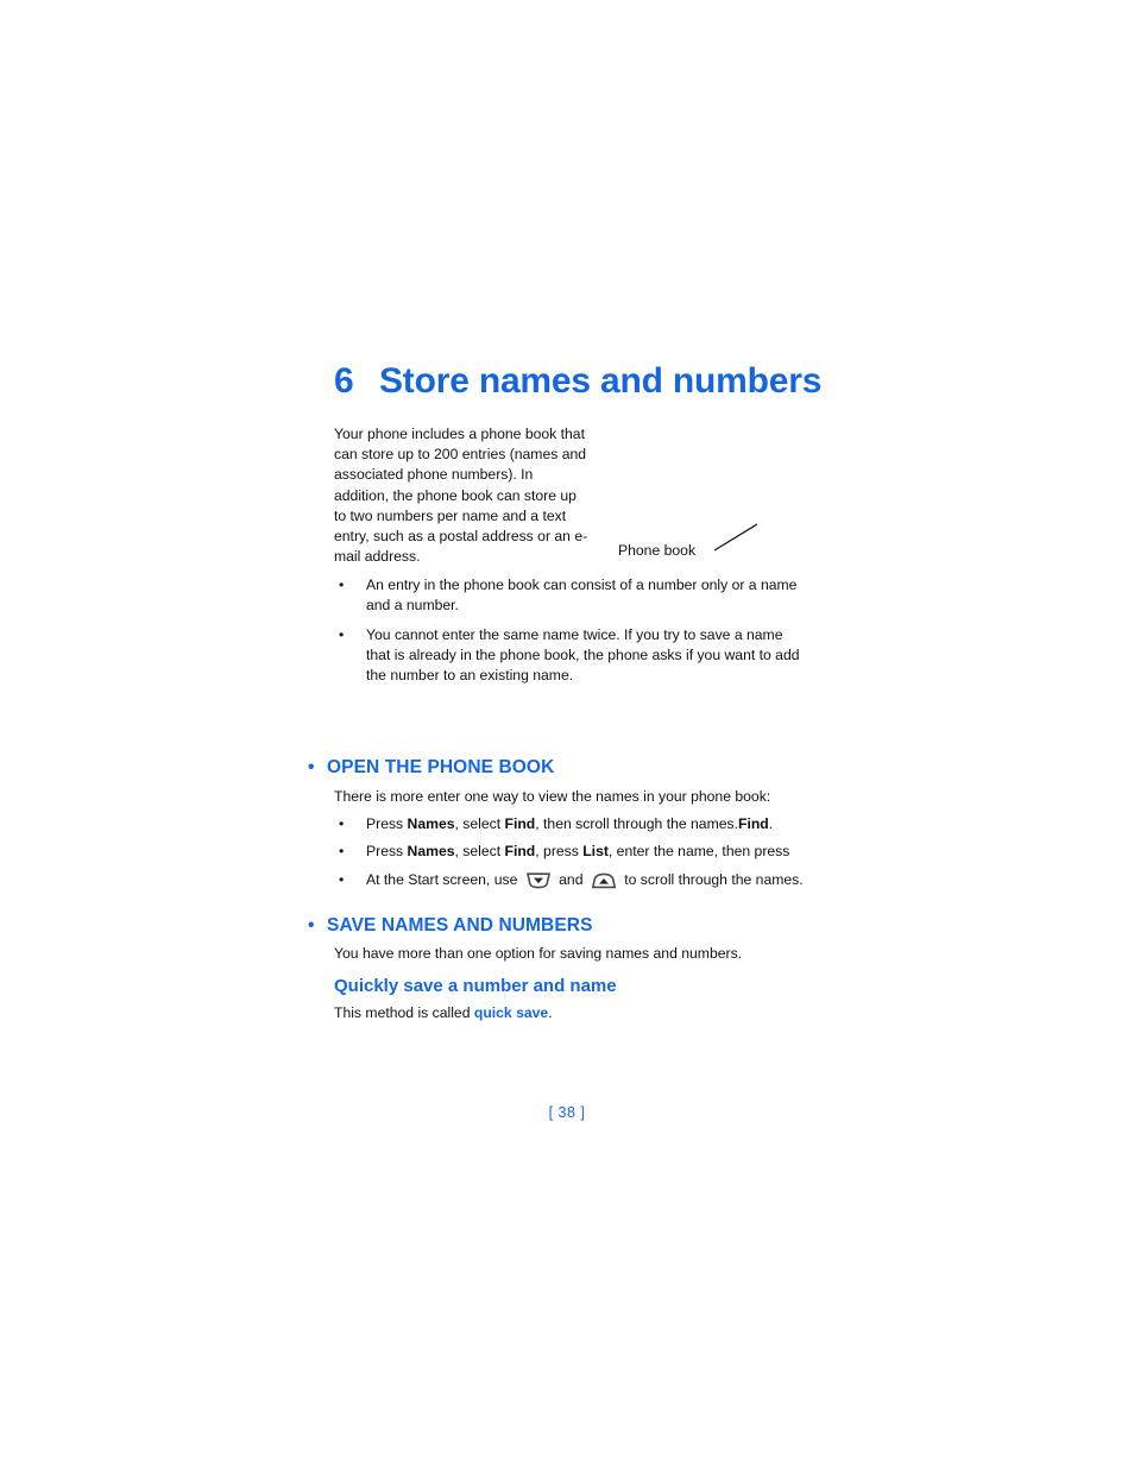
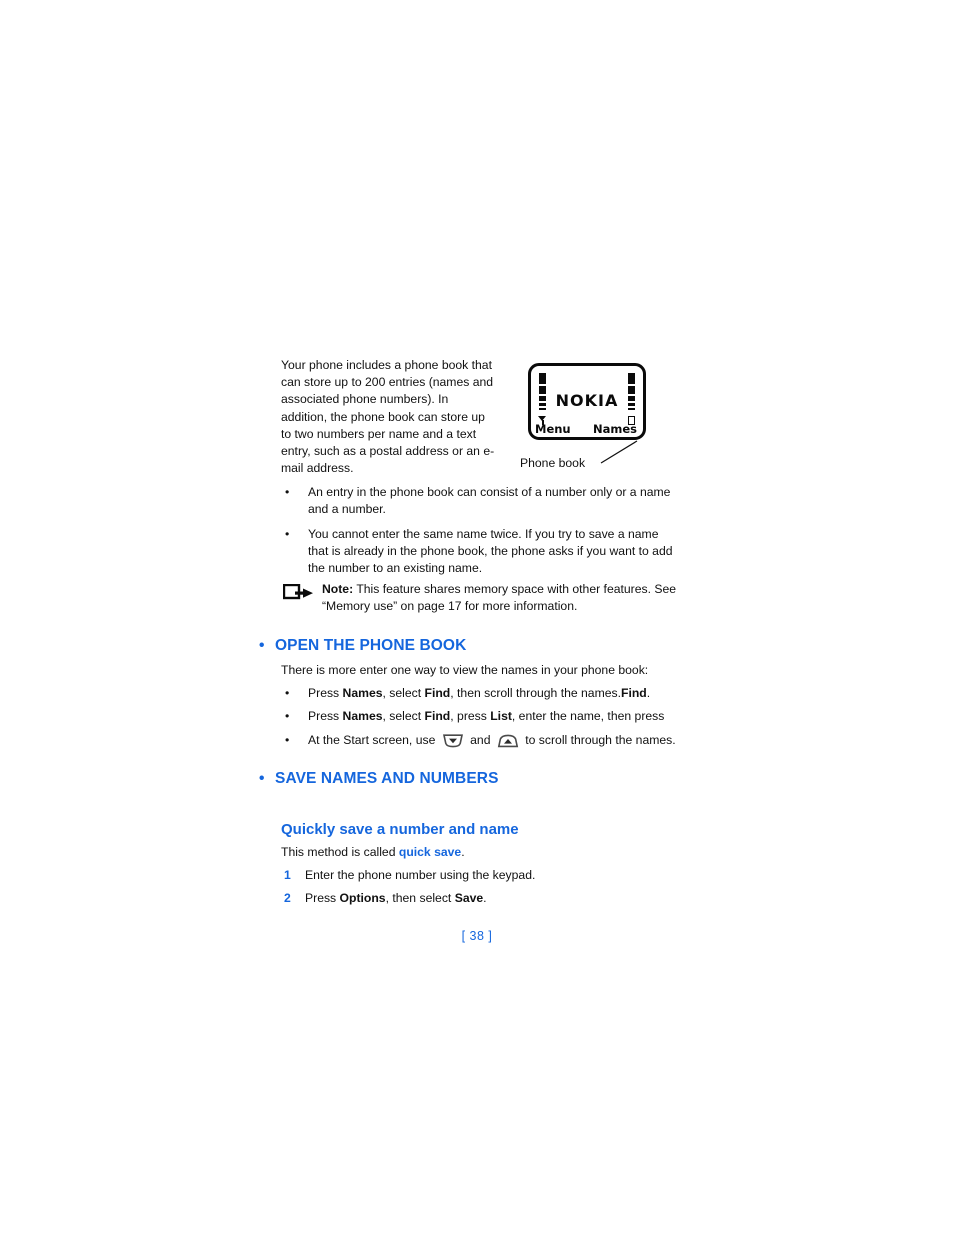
- 6 Store names and numbers
  Your phone includes a phone book that can store up to 200 entries (names and associated phone numbers). In addition, the phone book can store up to two numbers per name and a text entry, such as a postal address or an e-mail address.
+ NOKIA
+ Menu
+ Names
  Phone book
  •
  An entry in the phone book can consist of a number only or a name and a number.
  •
  You cannot enter the same name twice. If you try to save a name that is already in the phone book, the phone asks if you want to add the number to an existing name.
+ Note: This feature shares memory space with other features. See “Memory use” on page 17 for more information.
  • OPEN THE PHONE BOOK
  There is more enter one way to view the names in your phone book:
  •
  Press Names, select Find, then scroll through the names.Find.
  •
  Press Names, select Find, press List, enter the name, then press
  •
  At the Start screen, use and to scroll through the names.
  • SAVE NAMES AND NUMBERS
- You have more than one option for saving names and numbers.
  Quickly save a number and name
  This method is called quick save.
+ 1
+ Enter the phone number using the keypad.
+ 2
+ Press Options, then select Save.
  [ 38 ]
